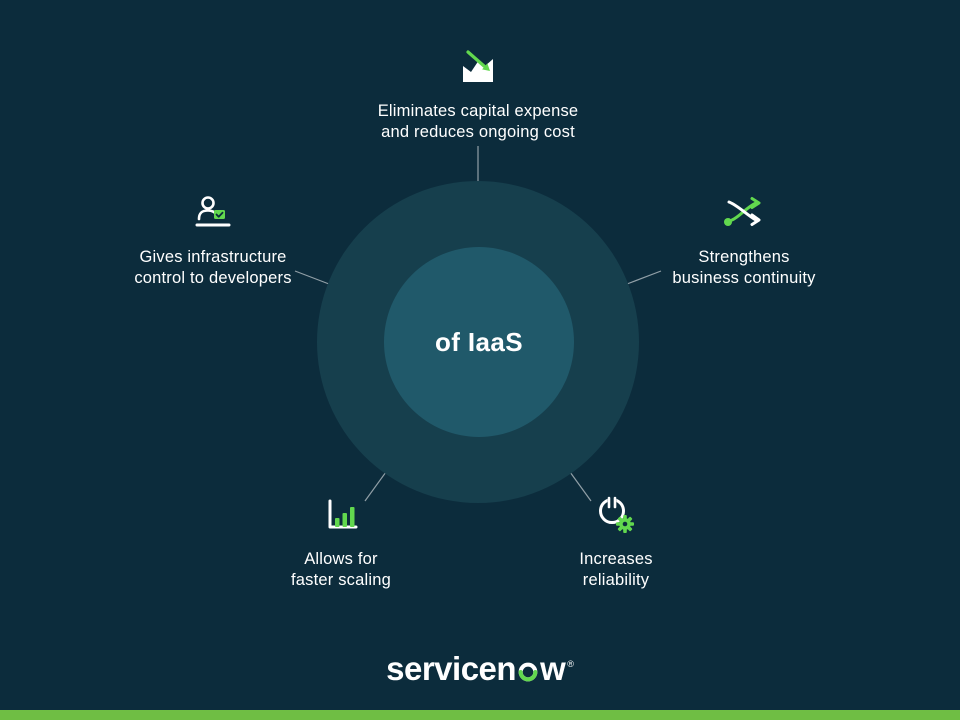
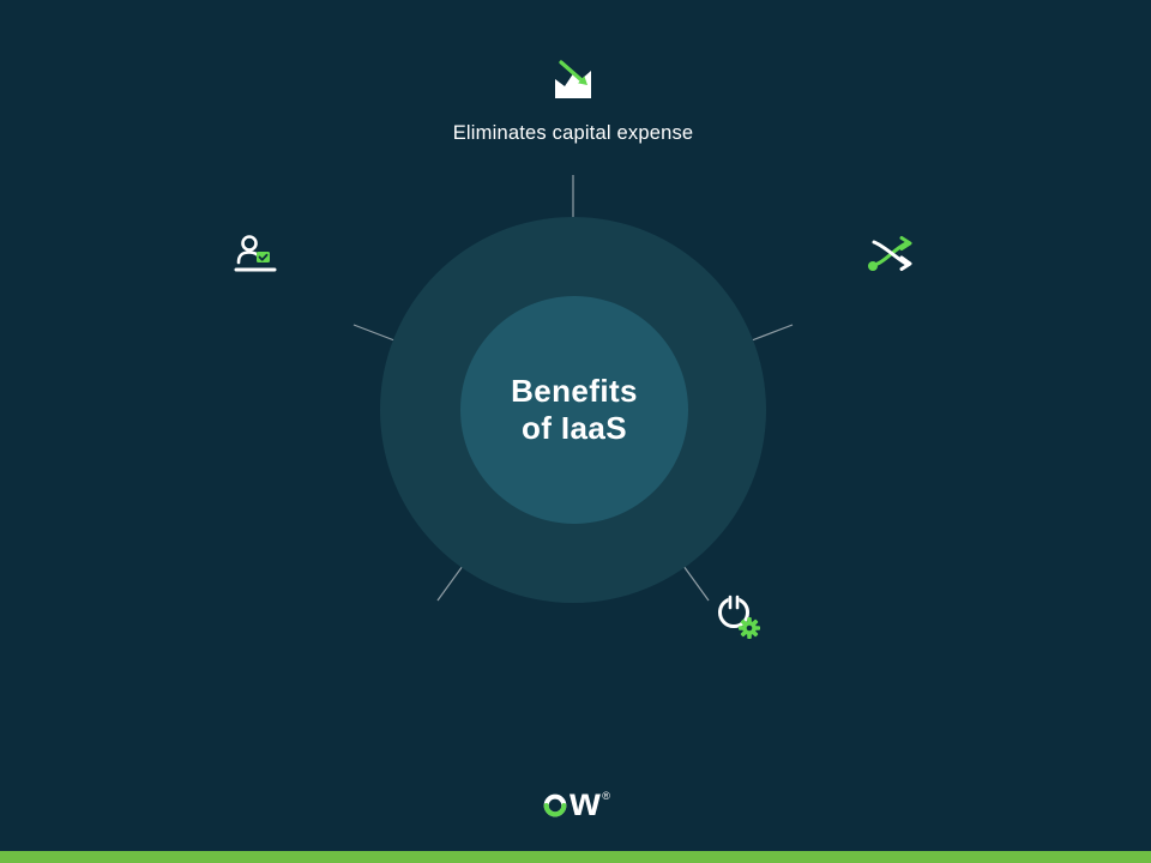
+ Benefits
  of IaaS
  Eliminates capital expense
- and reduces ongoing cost
- Gives infrastructure
- control to developers
- Strengthens
- business continuity
- Allows for
- faster scaling
- Increases
- reliability
- servicen
  w
  ®
